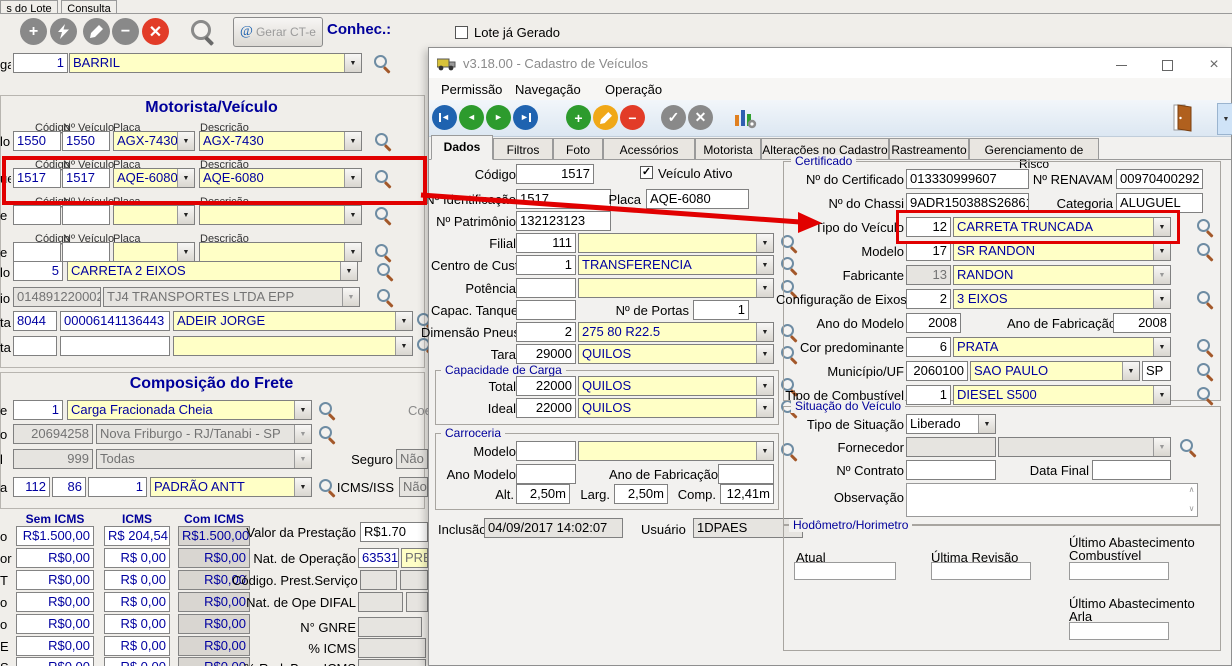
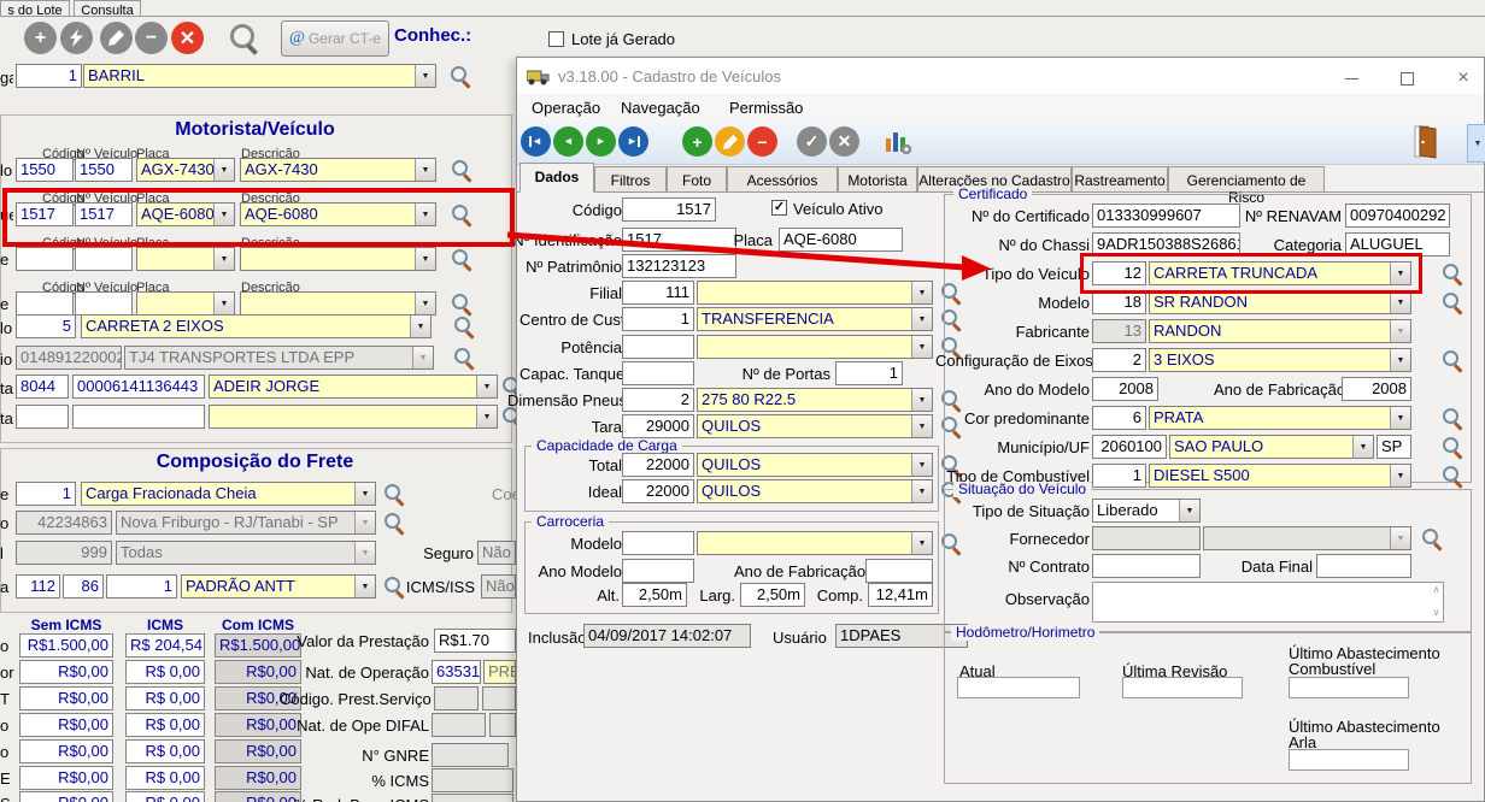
  s do Lote
  Consulta
  +
  −
  ✕
  @
  Gerar CT-e
  Conhec.:
  Lote já Gerado
  ga
  1
  BARRIL
  Motorista/Veículo
  Código
  Nº Veículo
  Placa
  Descrição
  lo
  1550
  1550
  AGX-7430
  AGX-7430
  Código
  Nº Veículo
  Placa
  Descrição
  ue
  1517
  1517
  AQE-6080
  AQE-6080
  Código
  Nº Veículo
  Placa
  Descrição
  e
  Código
  Nº Veículo
  Placa
  Descrição
  e
  lo
  5
  CARRETA 2 EIXOS
  io
  014891220002
  TJ4 TRANSPORTES LTDA EPP
  ta
  8044
  00006141136443
  ADEIR JORGE
  ta
  Composição do Frete
  e
  1
  Carga Fracionada Cheia
  o
- 20694258
+ 42234863
  Nova Friburgo - RJ/Tanabi - SP
  l
  999
  Todas
  Seguro
  Não
  a
  112
  86
  1
  PADRÃO ANTT
  ICMS/ISS
  Sem ICMS
  ICMS
  Com ICMS
  o
  R$1.500,00
  R$ 204,54
  R$1.500,00
  or
  R$0,00
  R$ 0,00
  R$0,00
  T
  R$0,00
  R$ 0,00
  R$0,00
  o
  R$0,00
  R$ 0,00
  R$0,00
  o
  R$0,00
  R$ 0,00
  R$0,00
  E
  R$0,00
  R$ 0,00
  R$0,00
  Valor da Prestação
  R$1.70
  Nat. de Operação
  63531
  Código. Prest.Serviço
  Nat. de Ope DIFAL
  N° GNRE
  % ICMS
  v3.18.00 - Cadastro de Veículos
  ×
- Permissão
+ Operação
  Navegação
- Operação
+ Permissão
  ◄
  ◄
  ►
  ►
  +
  −
  ✓
  ✕
  Dados
  Filtros
  Foto
  Acessórios
  Motorista
  Alterações no Cadastro
  Rastreamento
  Gerenciamento de Risco
  Código
  1517
  Veículo Ativo
  1517
  Placa
  AQE-6080
  Nº Patrimônio
  132123123
  Filial
  111
  Centro de Cus
  1
  TRANSFERENCIA
  Potência
  Capac. Tanque
  Nº de Portas
  1
  Dimensão Pneu
  2
  275 80 R22.5
  Tara
  29000
  QUILOS
  Capacidade de Carga
  Total
  22000
  QUILOS
  Ideal
  22000
  QUILOS
  Carroceria
  Modelo
  Ano Modelo
  Ano de Fabricaçã
  Alt.
  2,50m
  Larg.
  2,50m
  Comp.
  12,41m
  Inclusão
  04/09/2017 14:02:07
  Usuário
  1DPAES
  Certificado
  Nº do Certificado
  013330999607
  Nº RENAVAM
  00970400292
  Nº do Chassi
  9ADR150388S2686
  Categoria
  ALUGUEL
  Tipo do Veículo
  12
  CARRETA TRUNCADA
  Modelo
- 17
+ 18
  SR RANDON
  Fabricante
  13
  RANDON
  Configuração de Eixos
  2
  3 EIXOS
  Ano do Modelo
  2008
  Ano de Fabricaçã
  2008
  Cor predominante
  6
  PRATA
  Município/UF
  2060100
  SAO PAULO
  SP
  Tipo de Combustível
  1
  DIESEL S500
  Situação do Veículo
  Tipo de Situação
  Liberado
  Fornecedor
  Nº Contrato
  Data Final
  Observação
  ∧
  ∨
  Hodômetro/Horimetro
  Atual
  Última Revisão
  Último Abastecimento
  Combustível
  Último Abastecimento
  Arla
